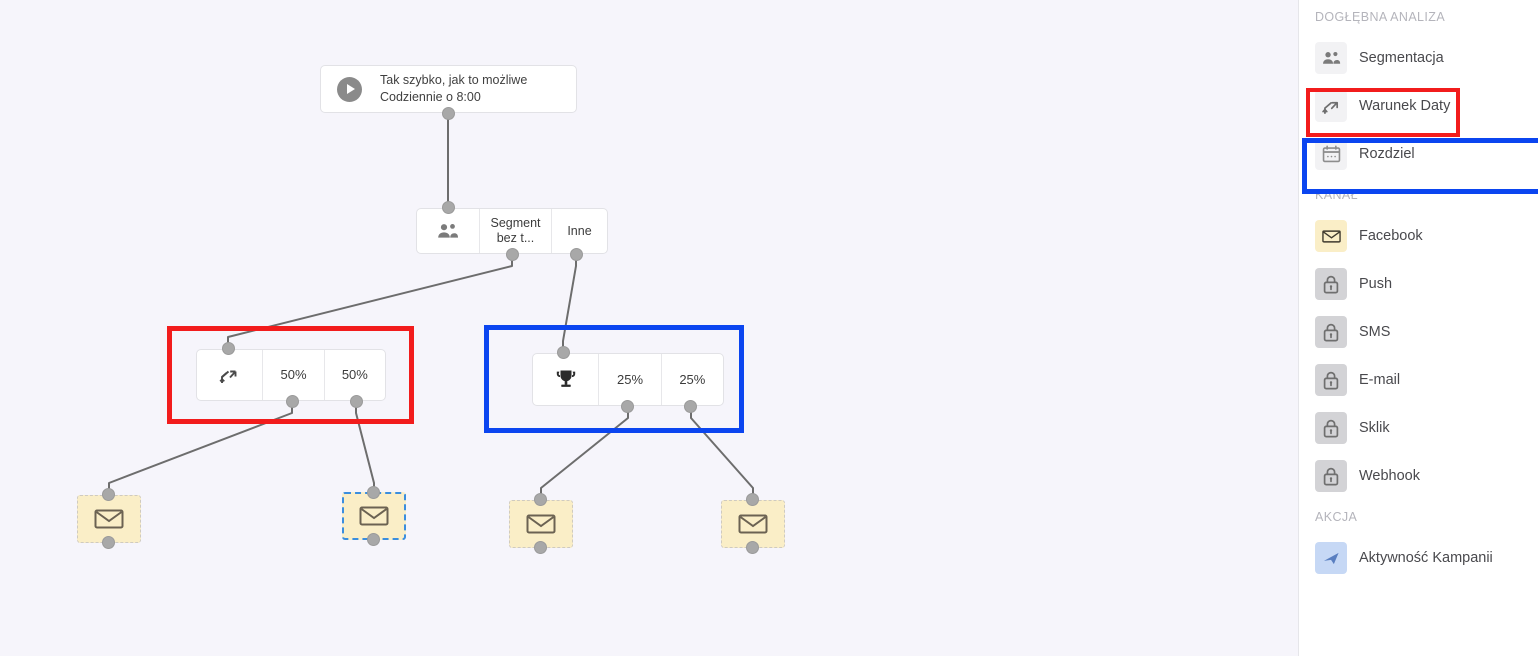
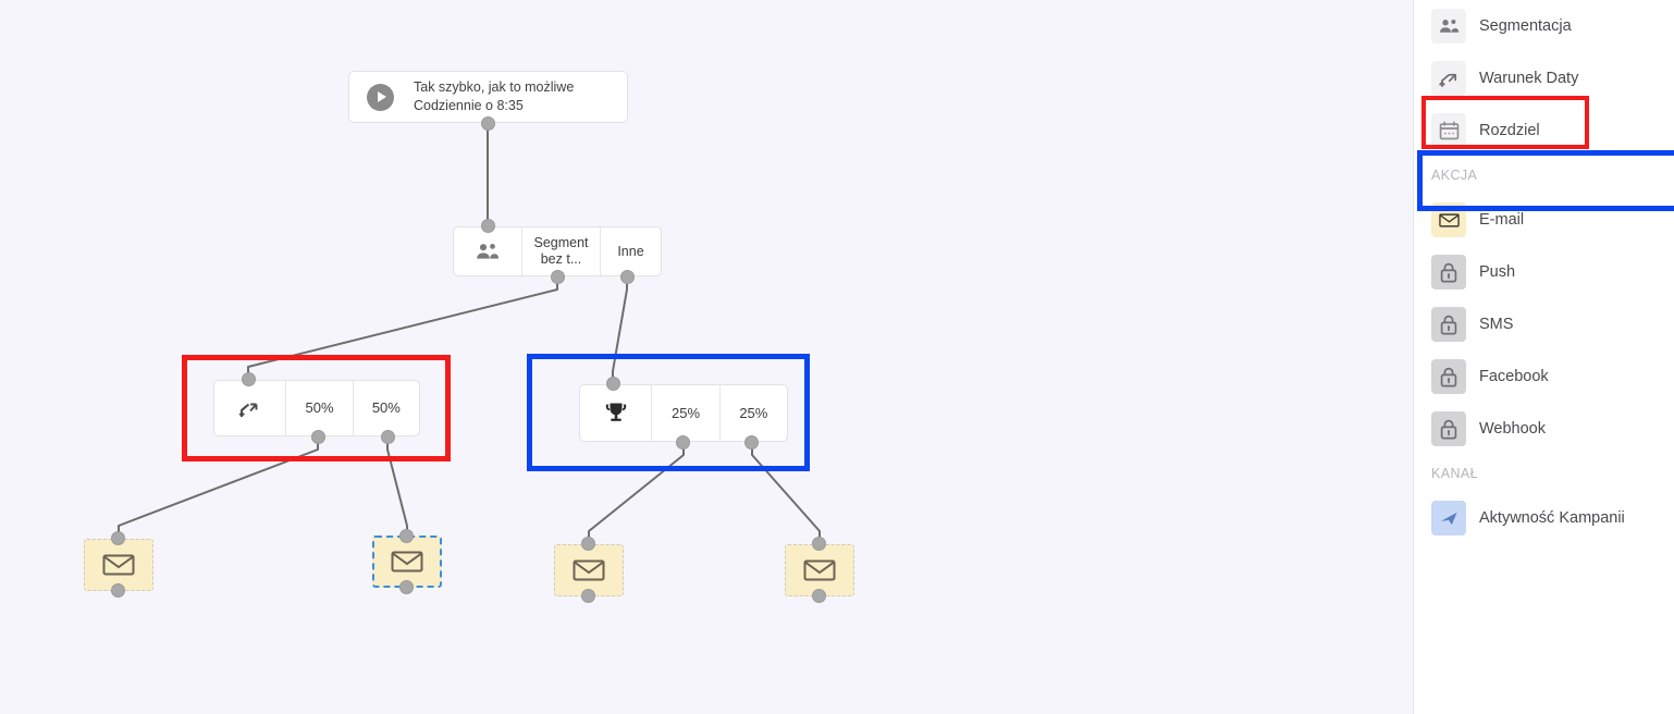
  Tak szybko, jak to możliwe
- Codziennie o 8:00
+ Codziennie o 8:35
  Segment
  bez t...
  Inne
  50%
  50%
  25%
  25%
- DOGŁĘBNA ANALIZA
  Segmentacja
  Warunek Daty
  Rozdziel
- KANAŁ
+ AKCJA
- Facebook
+ E-mail
  Push
  SMS
- E-mail
+ Facebook
- Sklik
  Webhook
- AKCJA
+ KANAŁ
  Aktywność Kampanii
